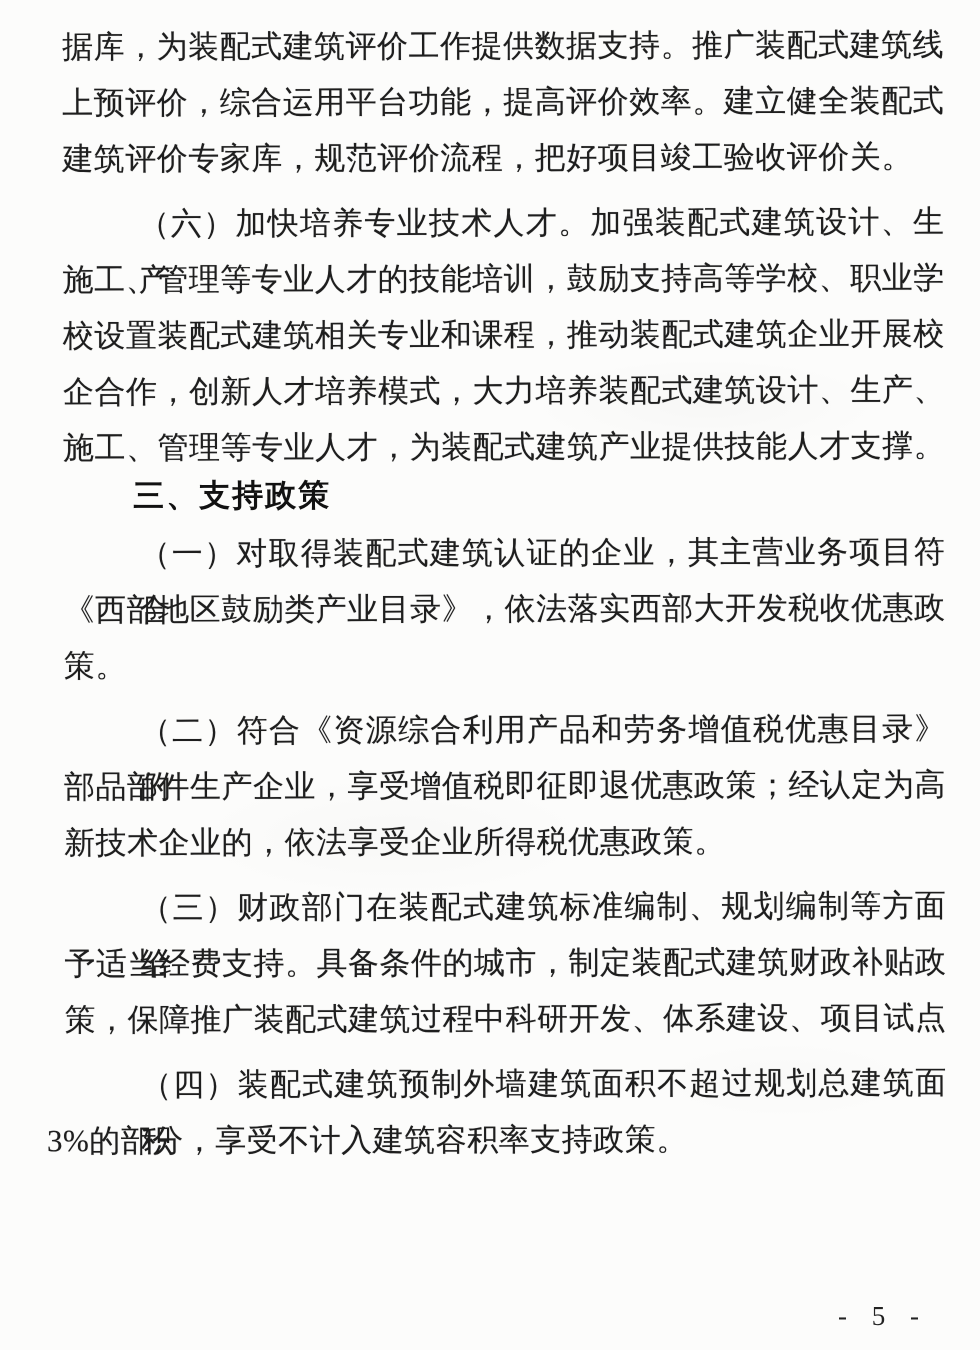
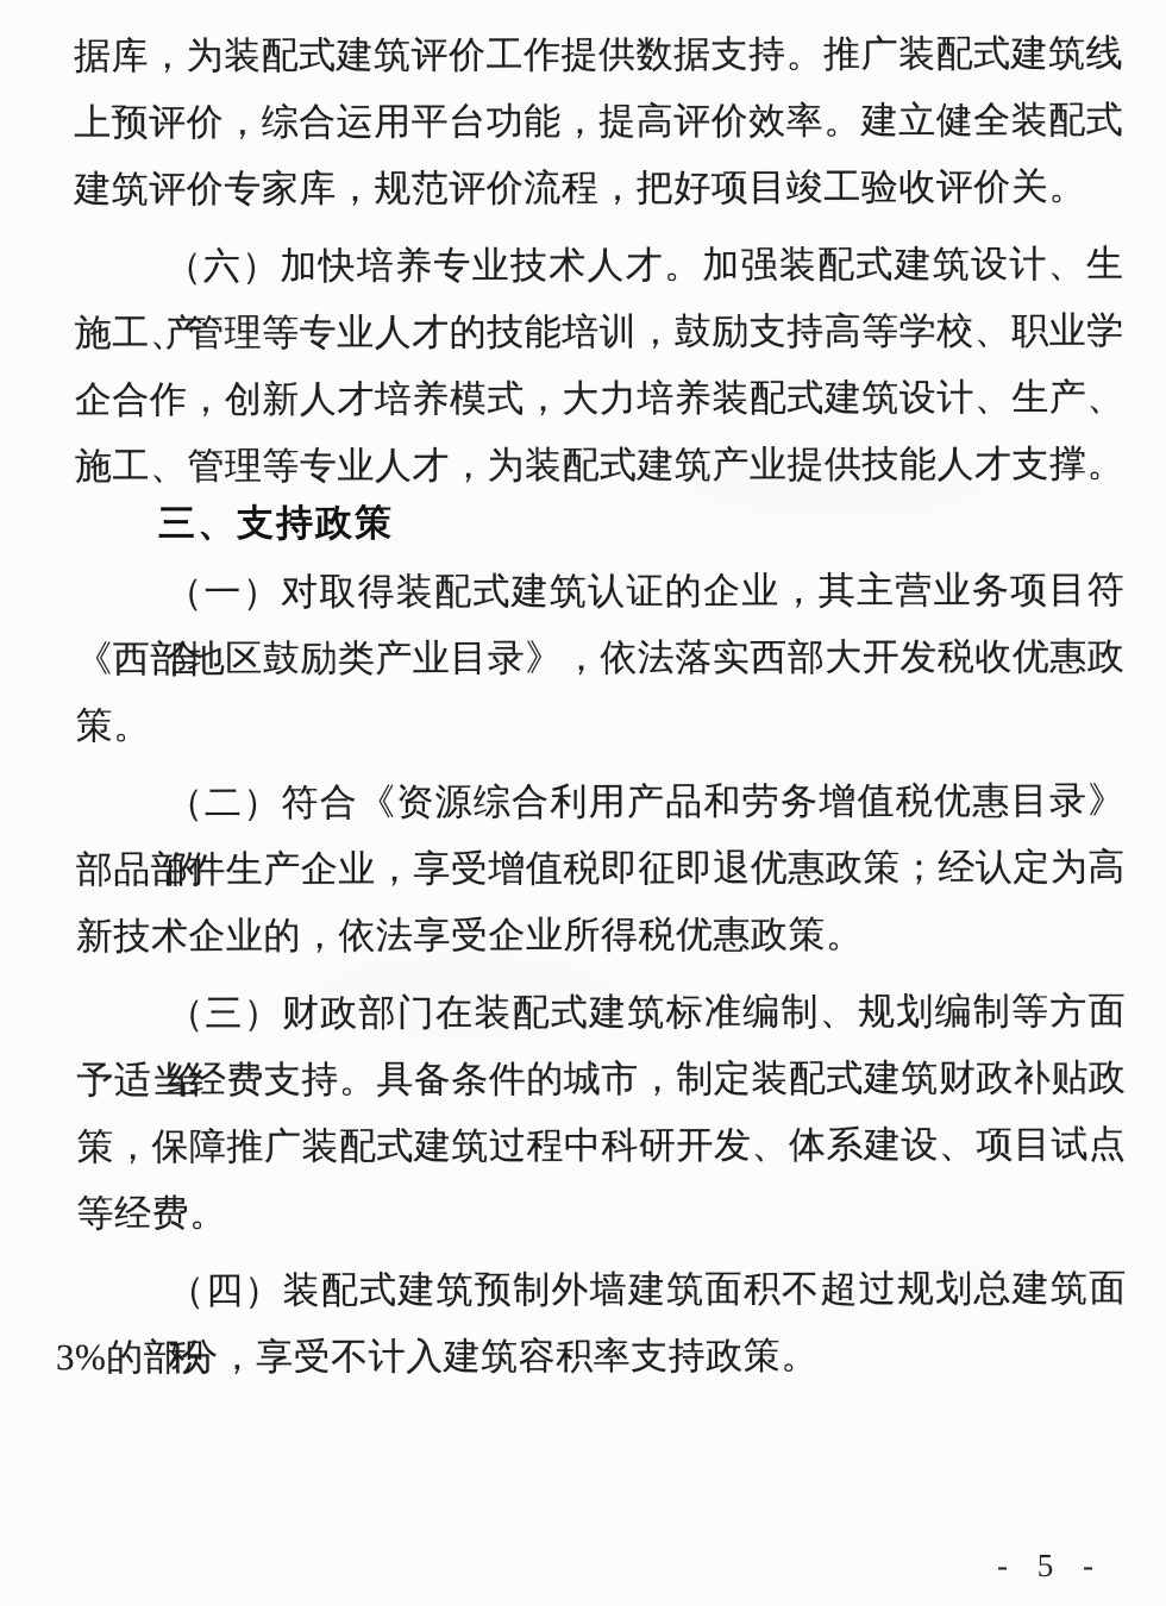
  据库，为装配式建筑评价工作提供数据支持。推广装配式建筑线
  上预评价，综合运用平台功能，提高评价效率。建立健全装配式
  建筑评价专家库，规范评价流程，把好项目竣工验收评价关。
  （六）加快培养专业技术人才。加强装配式建筑设计、生产、
  施工、管理等专业人才的技能培训，鼓励支持高等学校、职业学
- 校设置装配式建筑相关专业和课程，推动装配式建筑企业开展校
  企合作，创新人才培养模式，大力培养装配式建筑设计、生产、
  施工、管理等专业人才，为装配式建筑产业提供技能人才支撑。
  三、支持政策
  （一）对取得装配式建筑认证的企业，其主营业务项目符合
  《西部地区鼓励类产业目录》，依法落实西部大开发税收优惠政
  策。
  （二）符合《资源综合利用产品和劳务增值税优惠目录》的
  部品部件生产企业，享受增值税即征即退优惠政策；经认定为高
  新技术企业的，依法享受企业所得税优惠政策。
  （三）财政部门在装配式建筑标准编制、规划编制等方面给
  予适当经费支持。具备条件的城市，制定装配式建筑财政补贴政
  策，保障推广装配式建筑过程中科研开发、体系建设、项目试点
+ 等经费。
  （四）装配式建筑预制外墙建筑面积不超过规划总建筑面积
  3%的部分，享受不计入建筑容积率支持政策。
  - 5 -
